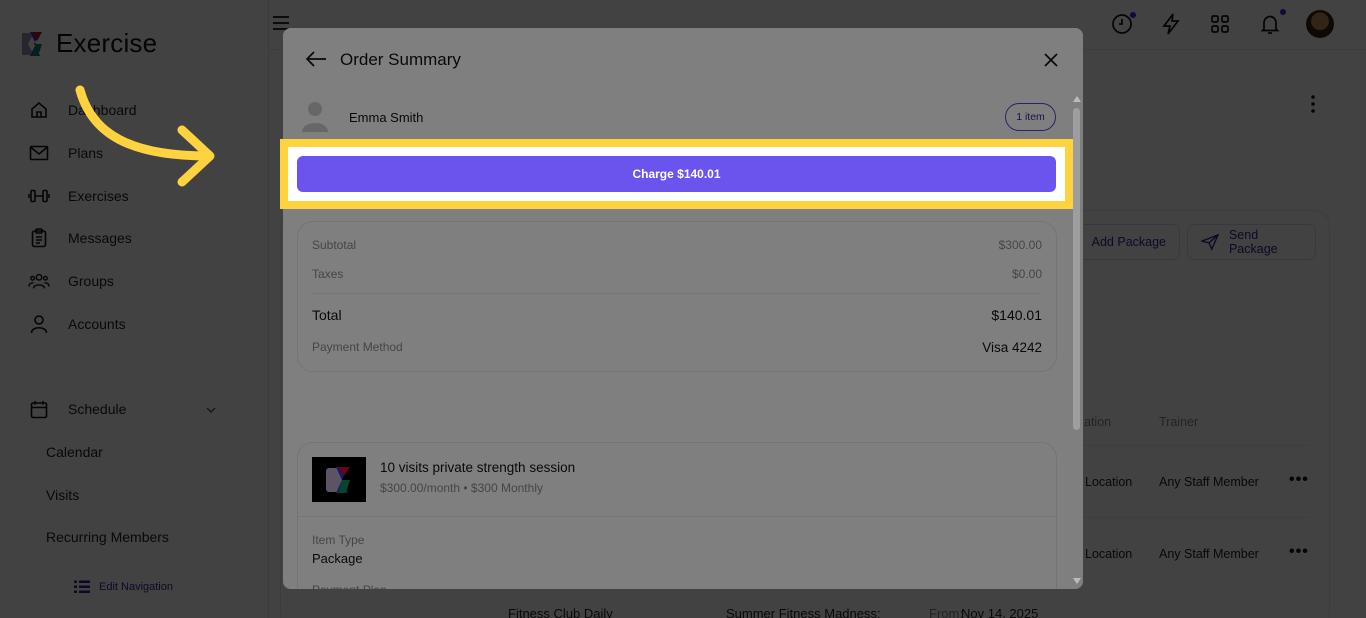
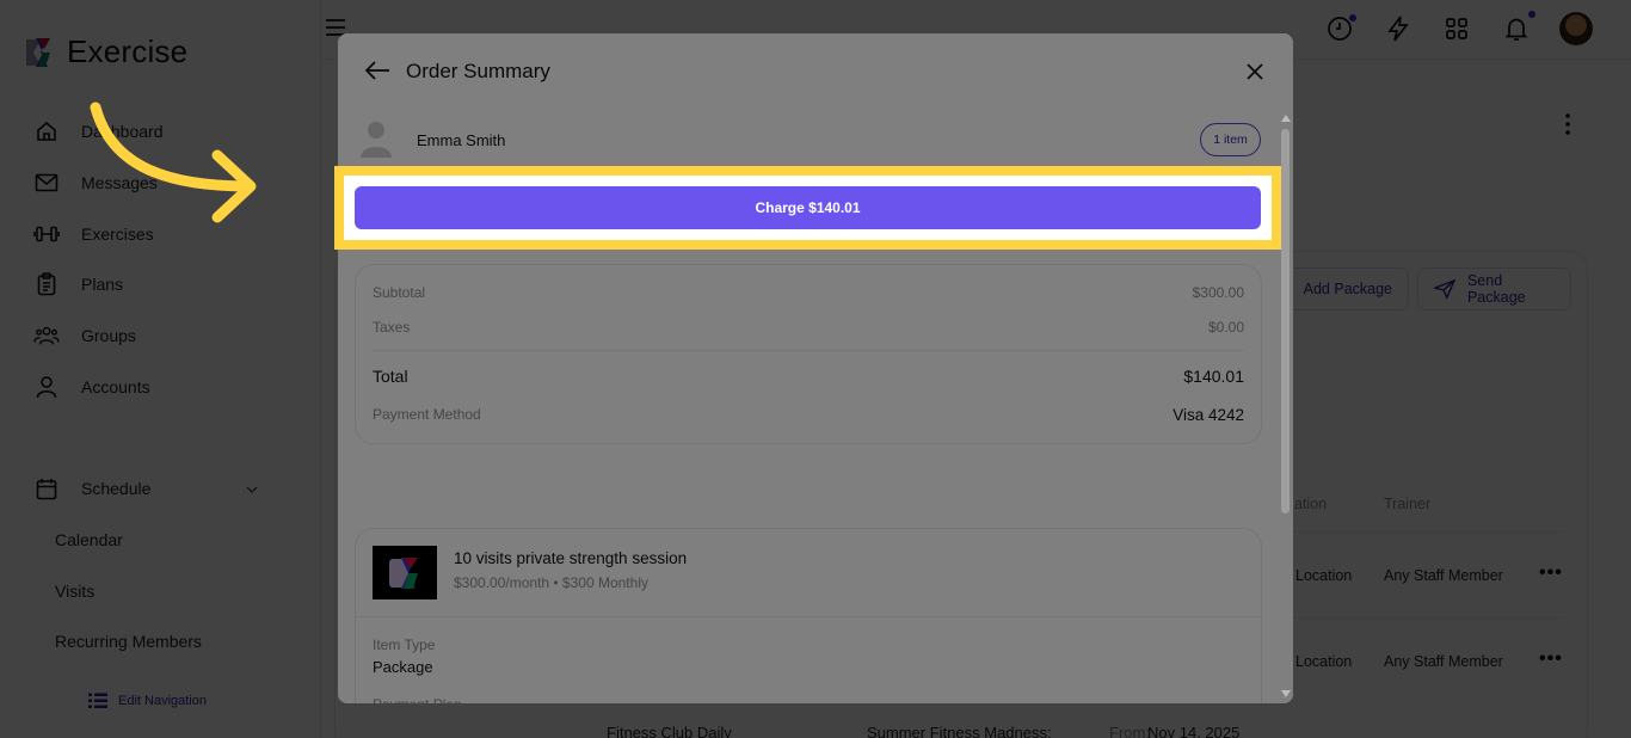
  Exercise
  Dahboard
- Plans
+ Messages
  Exercises
- Messages
+ Plans
  Groups
  Accounts
  Schedule
  Calendar
  Visits
  Recurring Members
  Edit Navigation
  Add Package
  Send Package
  ation
  Trainer
  Location
  Any Staff Member
  •••
  Location
  Any Staff Member
  •••
  Fitness Club Daily
  Summer Fitness Madness:
  From:
  Nov 14, 2025
  Order Summary
  Emma Smith
  1 item
  Subtotal
  $300.00
  Taxes
  $0.00
  Total
  $140.01
  Payment Method
  Visa 4242
  10 visits private strength session
  $300.00/month • $300 Monthly
  Item Type
  Package
  Charge $140.01
